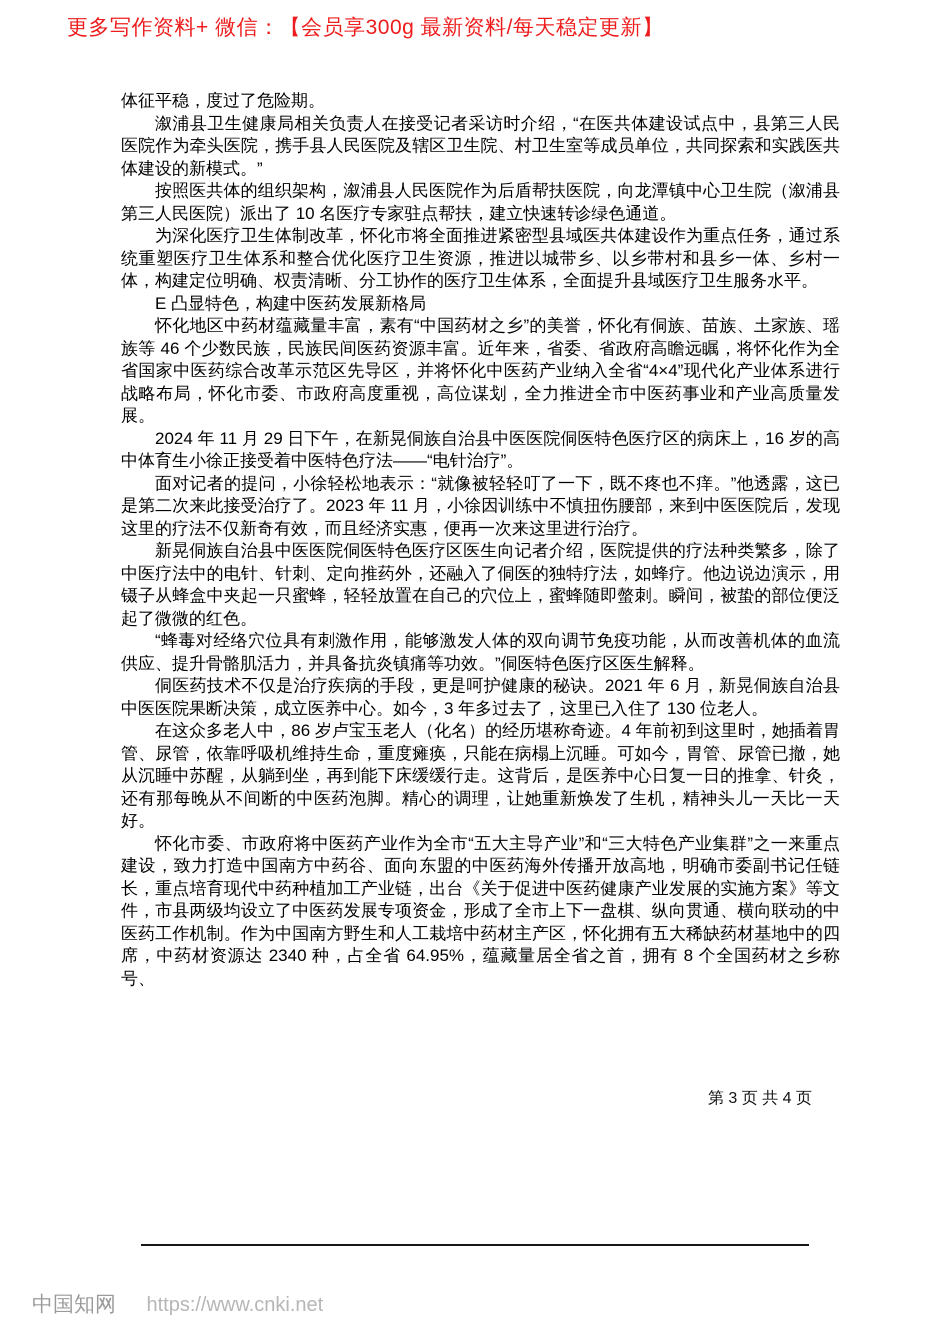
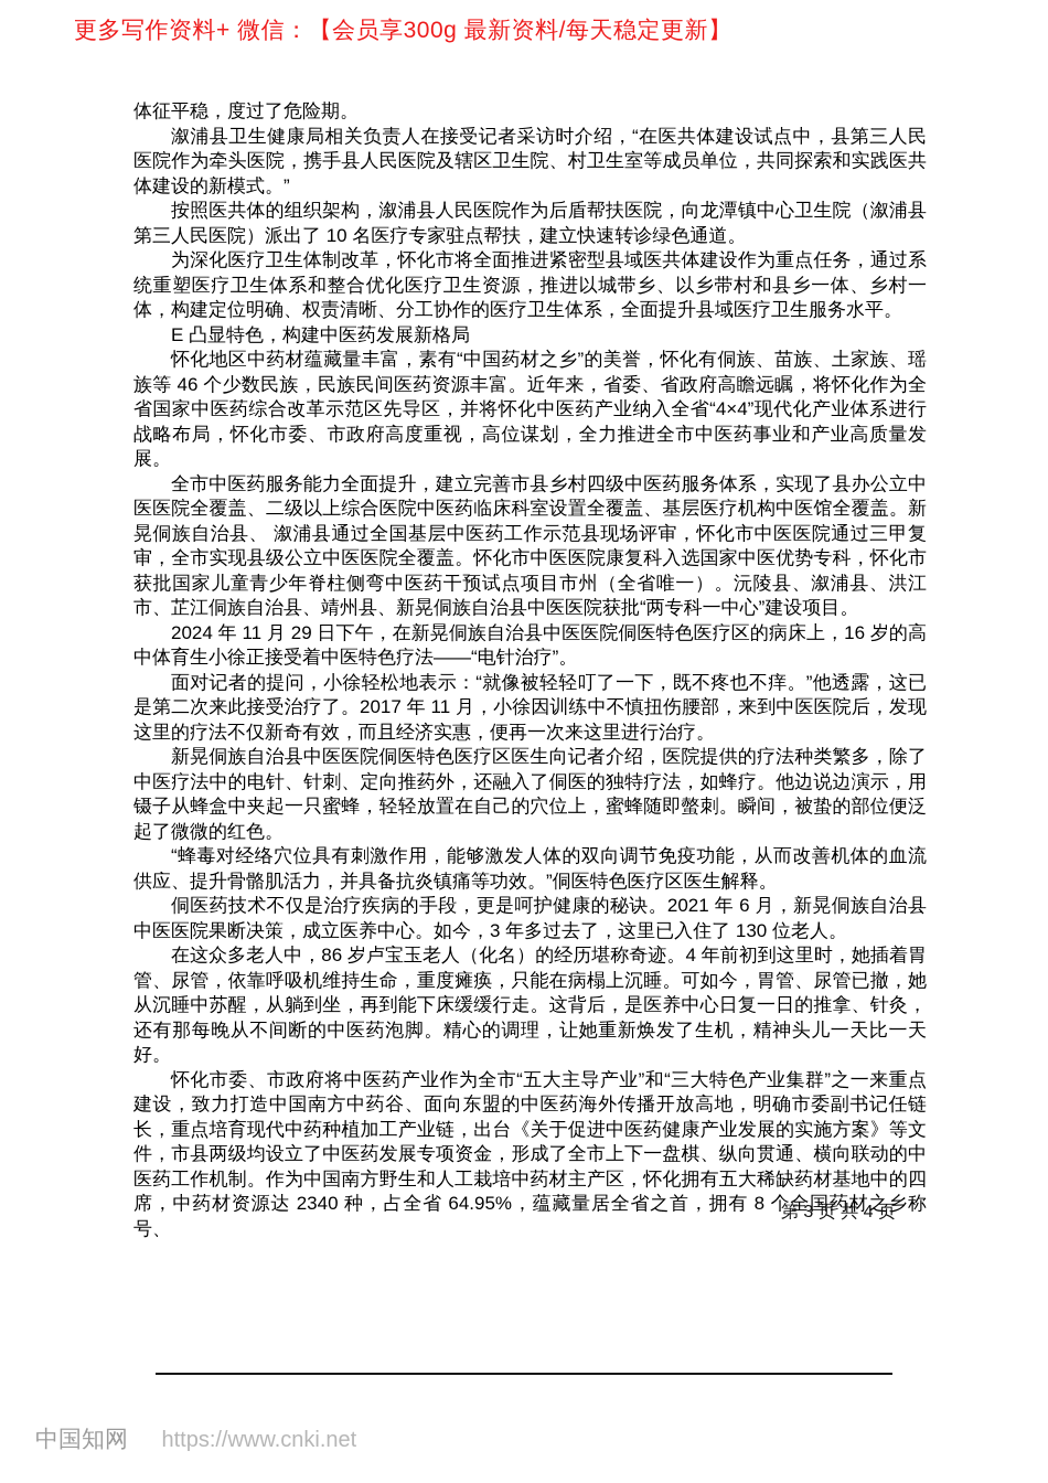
  更多写作资料+ 微信：【会员享300g 最新资料/每天稳定更新】
  体征平稳，度过了危险期。
  溆浦县卫生健康局相关负责人在接受记者采访时介绍，“在医共体建设试点中，县第三人民医院作为牵头医院，携手县人民医院及辖区卫生院、村卫生室等成员单位，共同探索和实践医共体建设的新模式。”
  按照医共体的组织架构，溆浦县人民医院作为后盾帮扶医院，向龙潭镇中心卫生院（溆浦县第三人民医院）派出了 10 名医疗专家驻点帮扶，建立快速转诊绿色通道。
  为深化医疗卫生体制改革，怀化市将全面推进紧密型县域医共体建设作为重点任务，通过系统重塑医疗卫生体系和整合优化医疗卫生资源，推进以城带乡、以乡带村和县乡一体、乡村一体，构建定位明确、权责清晰、分工协作的医疗卫生体系，全面提升县域医疗卫生服务水平。
  E 凸显特色，构建中医药发展新格局
  怀化地区中药材蕴藏量丰富，素有“中国药材之乡”的美誉，怀化有侗族、苗族、土家族、瑶族等 46 个少数民族，民族民间医药资源丰富。近年来，省委、省政府高瞻远瞩，将怀化作为全省国家中医药综合改革示范区先导区，并将怀化中医药产业纳入全省“4×4”现代化产业体系进行战略布局，怀化市委、市政府高度重视，高位谋划，全力推进全市中医药事业和产业高质量发展。
+ 全市中医药服务能力全面提升，建立完善市县乡村四级中医药服务体系，实现了县办公立中医医院全覆盖、二级以上综合医院中医药临床科室设置全覆盖、基层医疗机构中医馆全覆盖。新晃侗族自治县、 溆浦县通过全国基层中医药工作示范县现场评审，怀化市中医医院通过三甲复审，全市实现县级公立中医医院全覆盖。怀化市中医医院康复科入选国家中医优势专科，怀化市获批国家儿童青少年脊柱侧弯中医药干预试点项目市州（全省唯一）。沅陵县、溆浦县、洪江市、芷江侗族自治县、靖州县、新晃侗族自治县中医医院获批“两专科一中心”建设项目。
  2024 年 11 月 29 日下午，在新晃侗族自治县中医医院侗医特色医疗区的病床上，16 岁的高中体育生小徐正接受着中医特色疗法——“电针治疗”。
- 面对记者的提问，小徐轻松地表示：“就像被轻轻叮了一下，既不疼也不痒。”他透露，这已是第二次来此接受治疗了。2023 年 11 月，小徐因训练中不慎扭伤腰部，来到中医医院后，发现这里的疗法不仅新奇有效，而且经济实惠，便再一次来这里进行治疗。
+ 面对记者的提问，小徐轻松地表示：“就像被轻轻叮了一下，既不疼也不痒。”他透露，这已是第二次来此接受治疗了。2017 年 11 月，小徐因训练中不慎扭伤腰部，来到中医医院后，发现这里的疗法不仅新奇有效，而且经济实惠，便再一次来这里进行治疗。
  新晃侗族自治县中医医院侗医特色医疗区医生向记者介绍，医院提供的疗法种类繁多，除了中医疗法中的电针、针刺、定向推药外，还融入了侗医的独特疗法，如蜂疗。他边说边演示，用镊子从蜂盒中夹起一只蜜蜂，轻轻放置在自己的穴位上，蜜蜂随即螫刺。瞬间，被蛰的部位便泛起了微微的红色。
  “蜂毒对经络穴位具有刺激作用，能够激发人体的双向调节免疫功能，从而改善机体的血流供应、提升骨骼肌活力，并具备抗炎镇痛等功效。”侗医特色医疗区医生解释。
  侗医药技术不仅是治疗疾病的手段，更是呵护健康的秘诀。2021 年 6 月，新晃侗族自治县中医医院果断决策，成立医养中心。如今，3 年多过去了，这里已入住了 130 位老人。
  在这众多老人中，86 岁卢宝玉老人（化名）的经历堪称奇迹。4 年前初到这里时，她插着胃管、尿管，依靠呼吸机维持生命，重度瘫痪，只能在病榻上沉睡。可如今，胃管、尿管已撤，她从沉睡中苏醒，从躺到坐，再到能下床缓缓行走。这背后，是医养中心日复一日的推拿、针灸，还有那每晚从不间断的中医药泡脚。精心的调理，让她重新焕发了生机，精神头儿一天比一天好。
  怀化市委、市政府将中医药产业作为全市“五大主导产业”和“三大特色产业集群”之一来重点建设，致力打造中国南方中药谷、面向东盟的中医药海外传播开放高地，明确市委副书记任链长，重点培育现代中药种植加工产业链，出台《关于促进中医药健康产业发展的实施方案》等文件，市县两级均设立了中医药发展专项资金，形成了全市上下一盘棋、纵向贯通、横向联动的中医药工作机制。作为中国南方野生和人工栽培中药材主产区，怀化拥有五大稀缺药材基地中的四席，中药材资源达 2340 种，占全省 64.95%，蕴藏量居全省之首，拥有 8 个全国药材之乡称号、
  第 3 页 共 4 页
  中国知网 https://www.cnki.net
